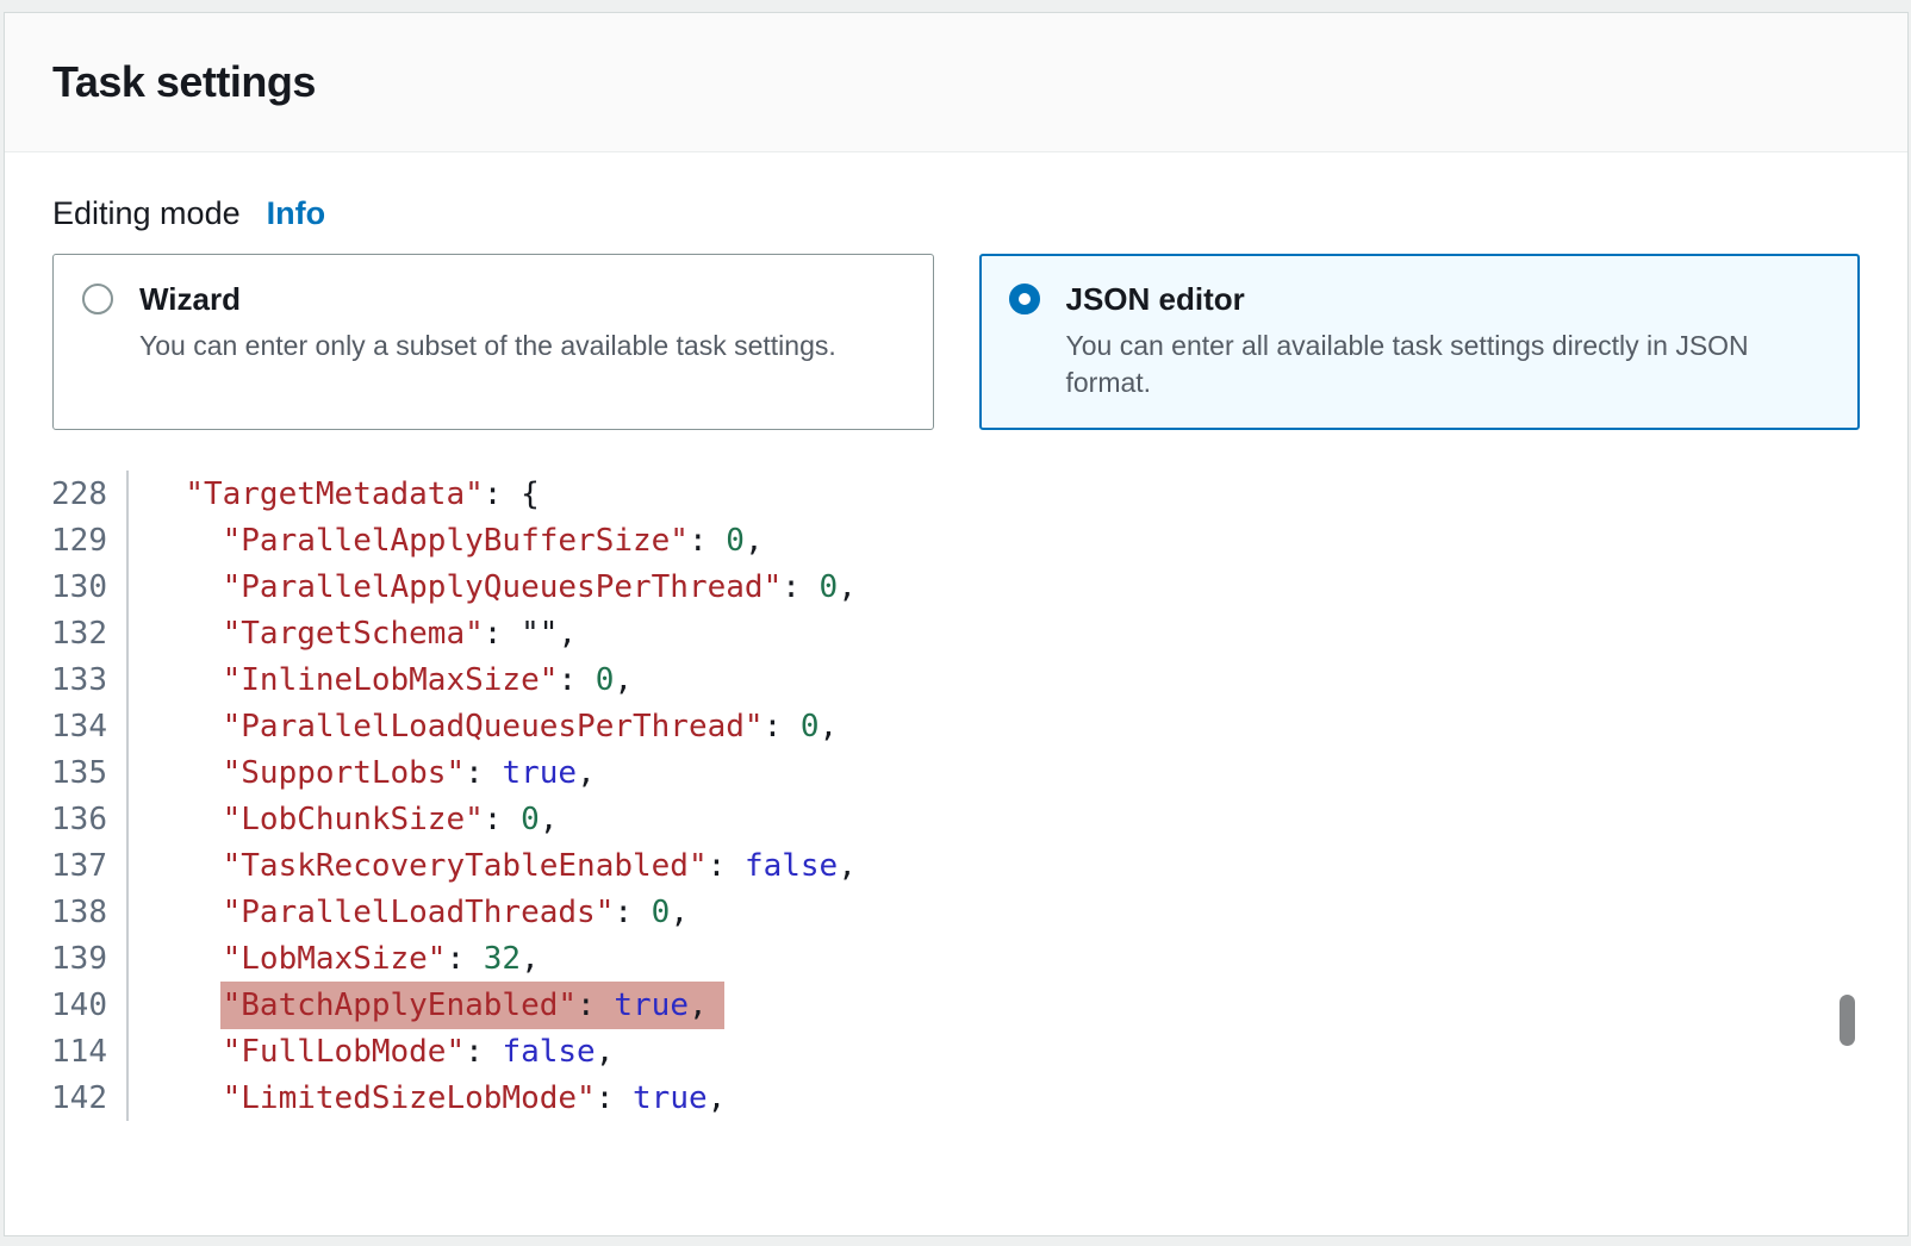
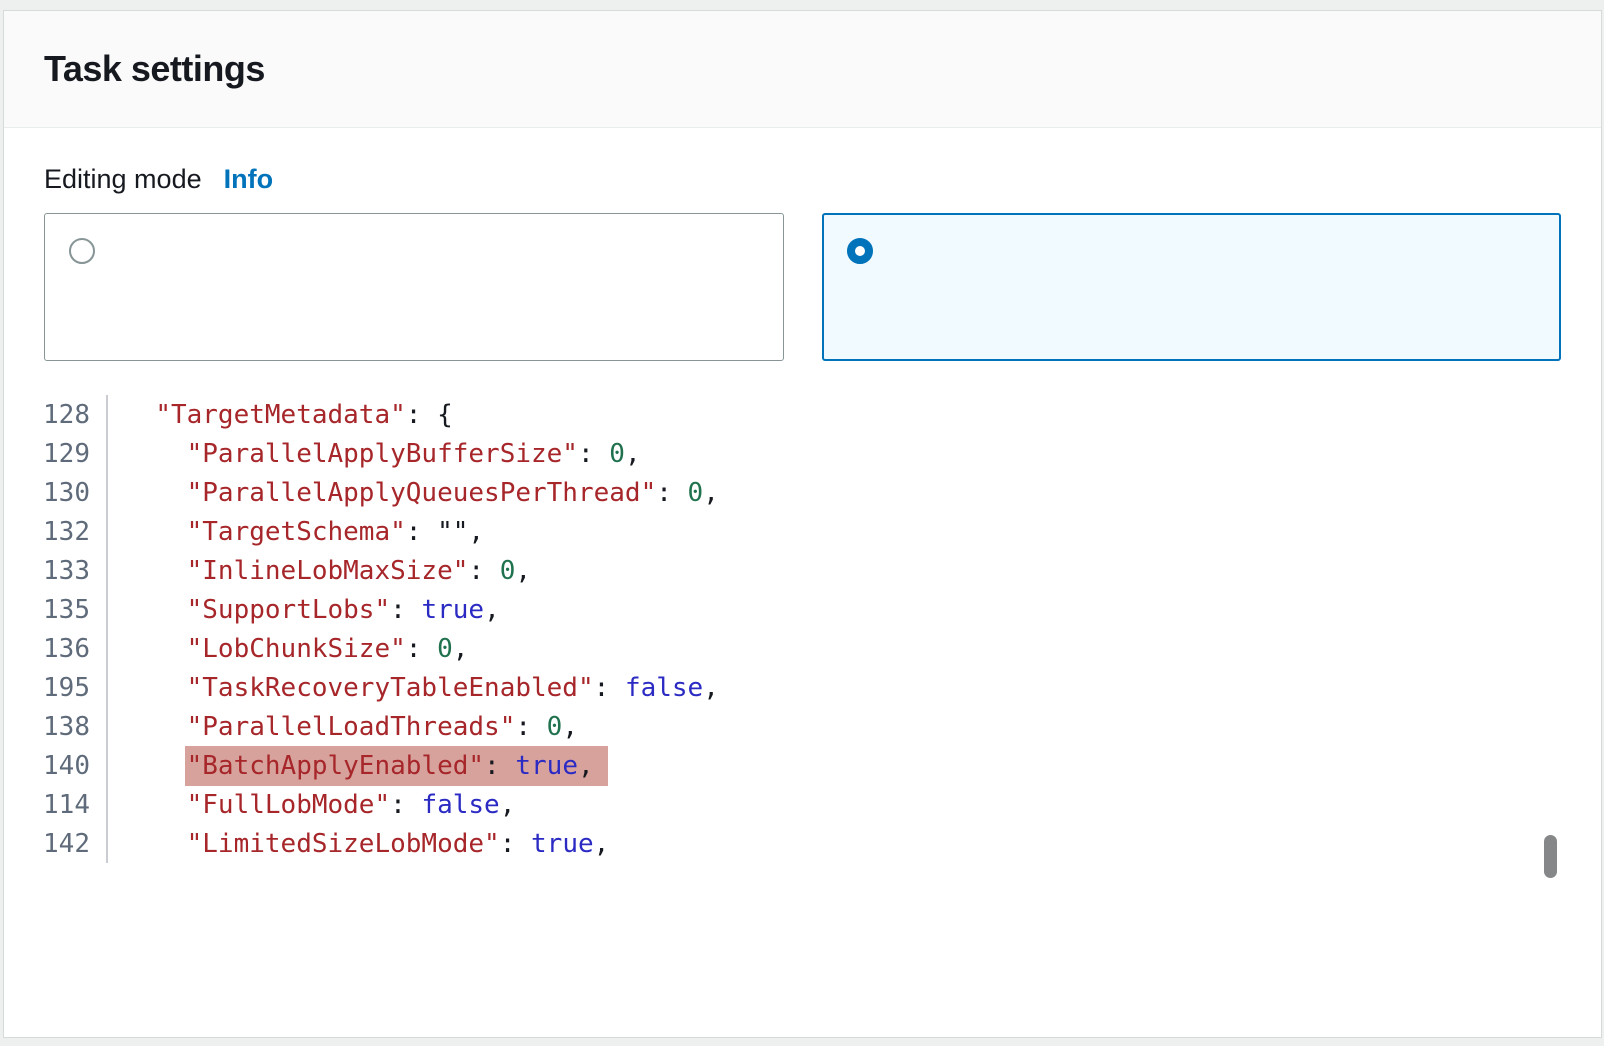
  Task settings
  Editing mode
  Info
- Wizard
- You can enter only a subset of the available task settings.
- JSON editor
- You can enter all available task settings directly in JSON format.
- 228
+ 128
  "TargetMetadata": {
  129
  "ParallelApplyBufferSize": 0,
  130
  "ParallelApplyQueuesPerThread": 0,
  132
  "TargetSchema": "",
  133
  "InlineLobMaxSize": 0,
- 134
- "ParallelLoadQueuesPerThread": 0,
  135
  "SupportLobs": true,
  136
  "LobChunkSize": 0,
- 137
+ 195
  "TaskRecoveryTableEnabled": false,
  138
  "ParallelLoadThreads": 0,
- 139
- "LobMaxSize": 32,
  140
  "BatchApplyEnabled": true,
  114
  "FullLobMode": false,
  142
  "LimitedSizeLobMode": true,
